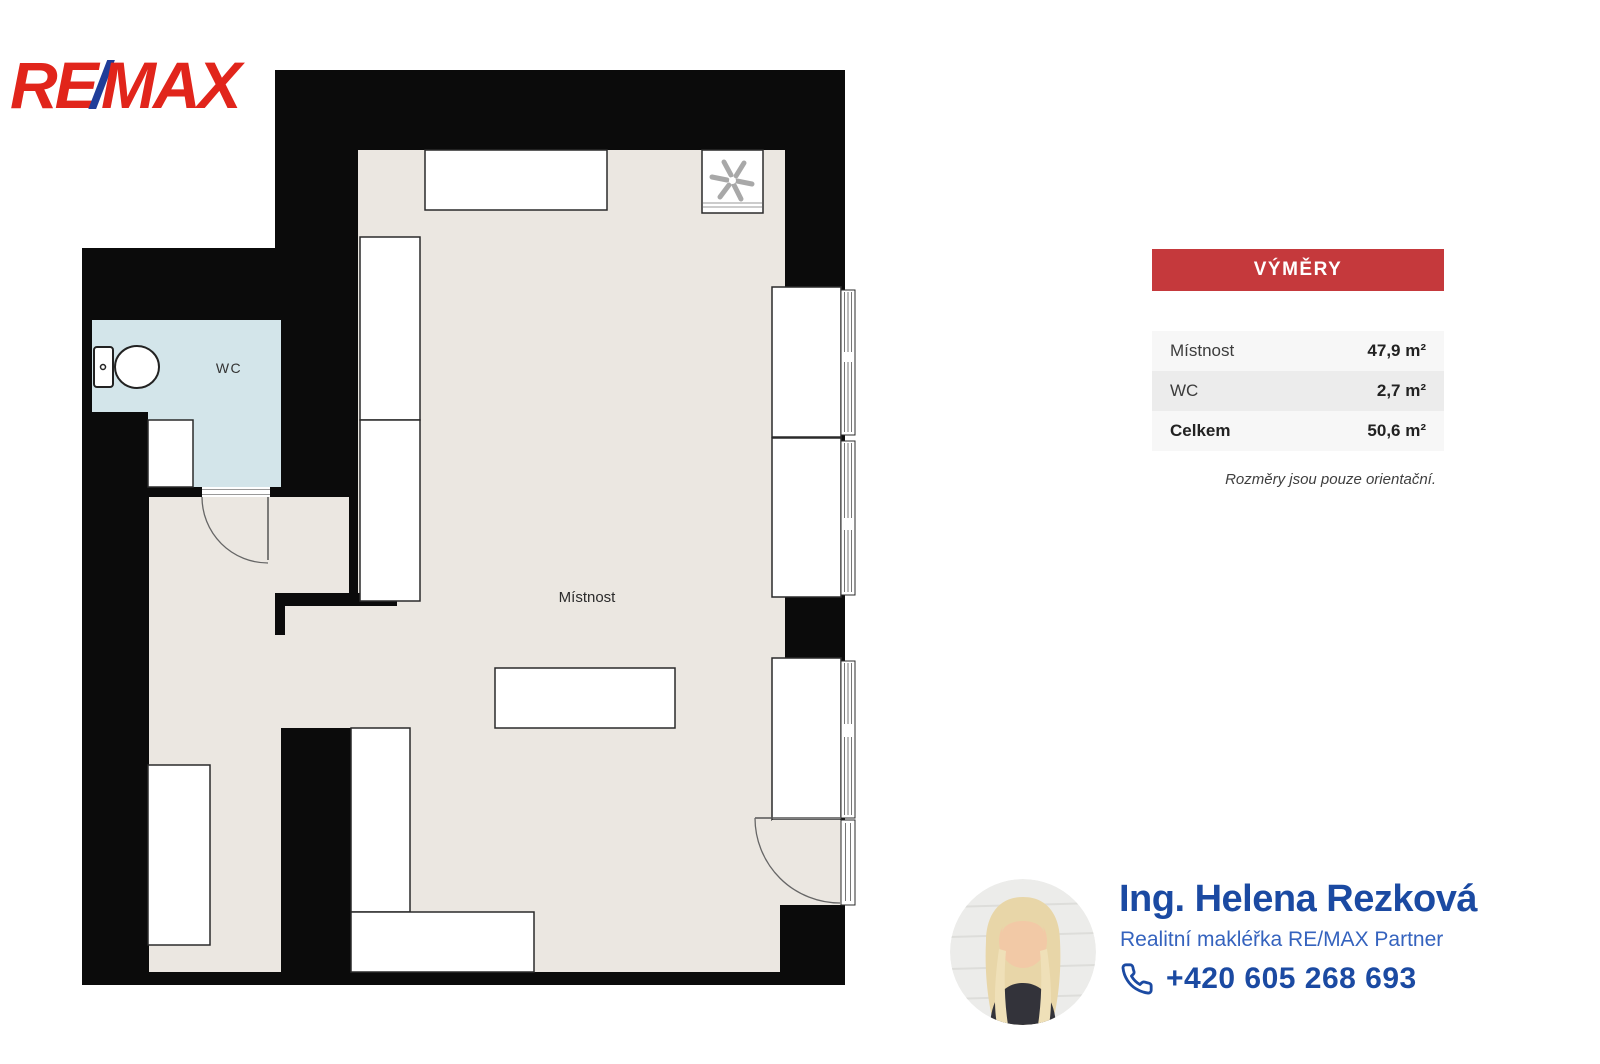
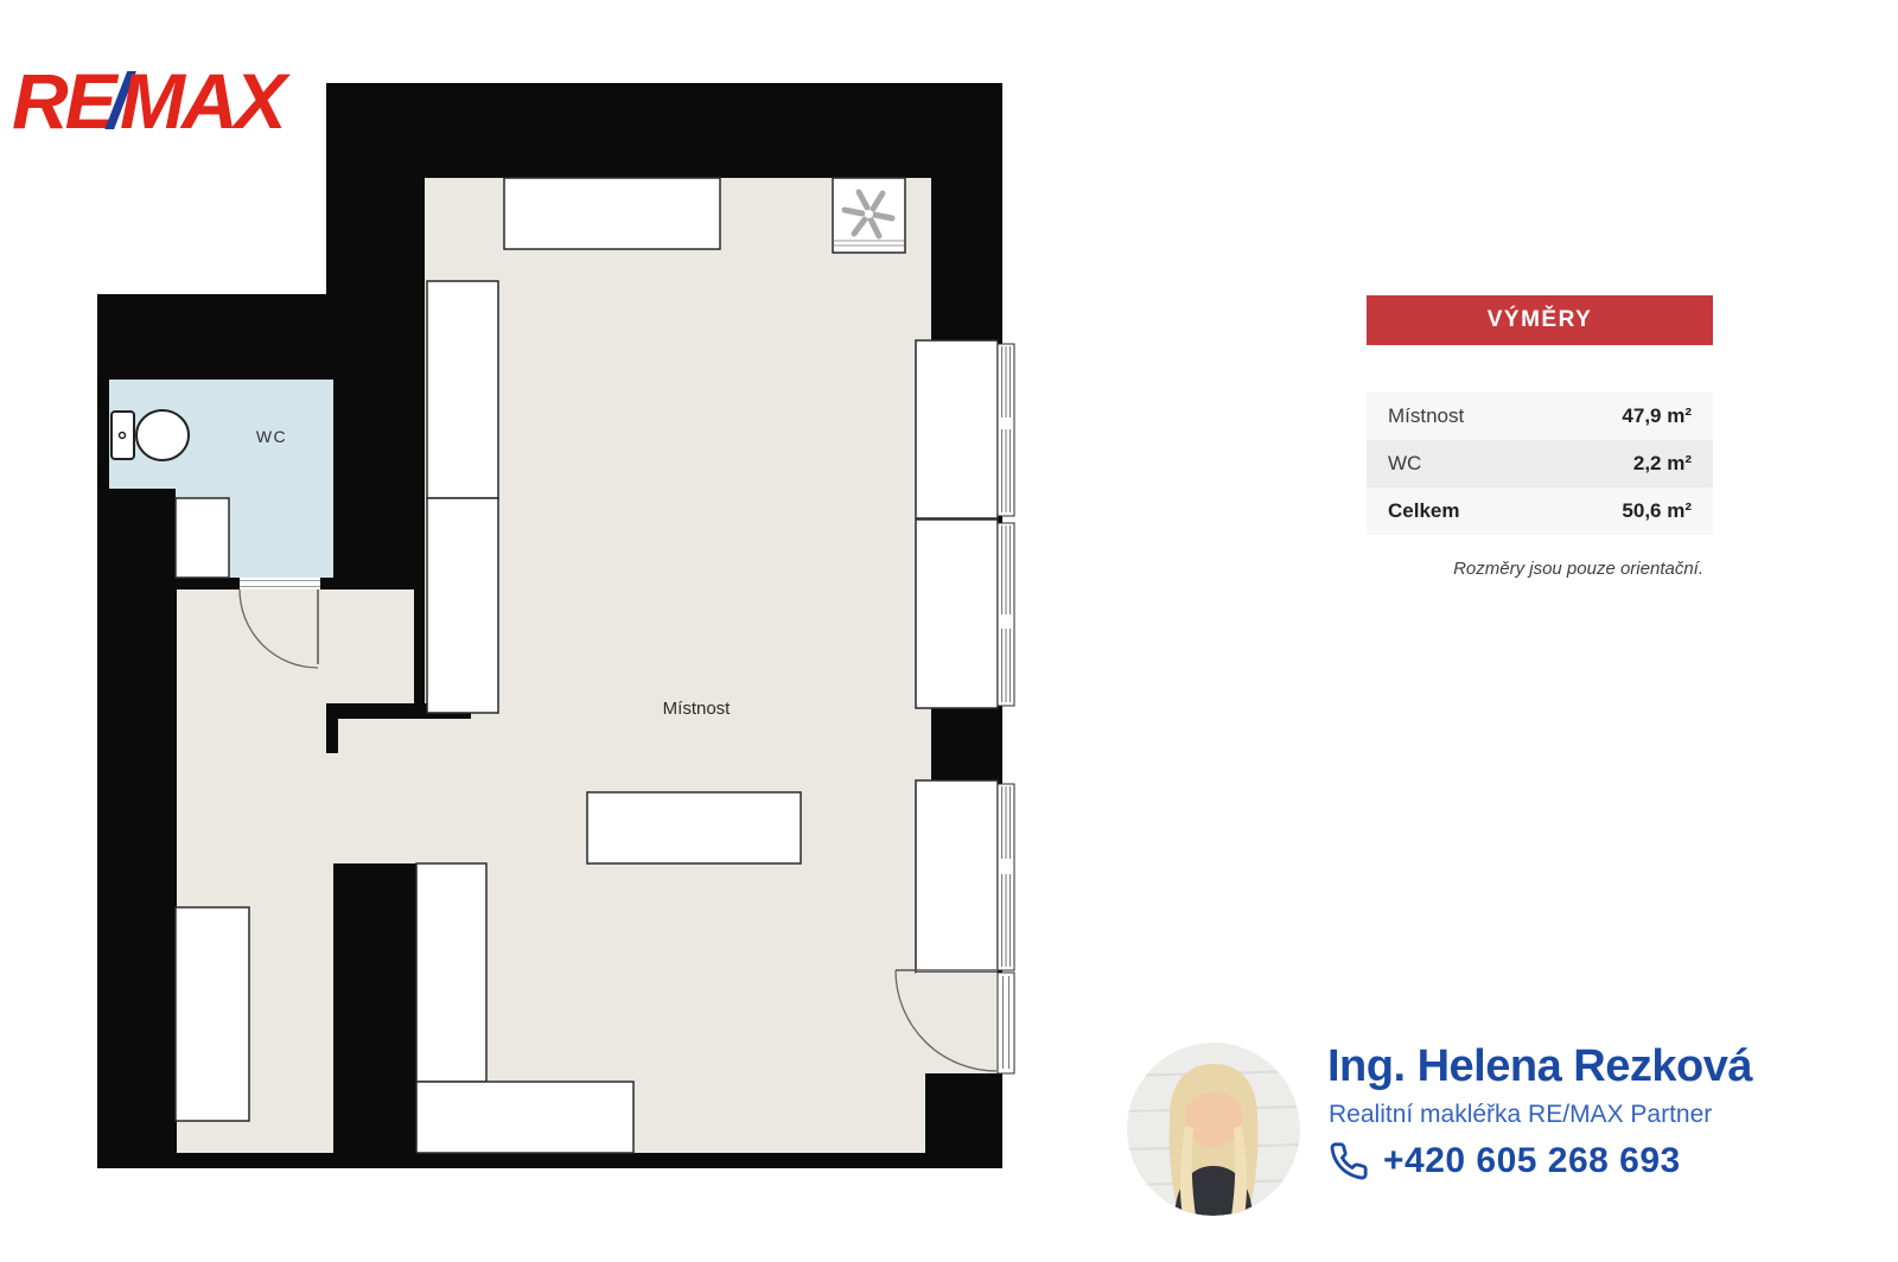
  RE/MAX
  WC
  Místnost
  VÝMĚRY
  Místnost
  47,9 m²
  WC
- 2,7 m²
+ 2,2 m²
  Celkem
  50,6 m²
  Rozměry jsou pouze orientační.
  Ing. Helena Rezková
  Realitní makléřka RE/MAX Partner
  +420 605 268 693
